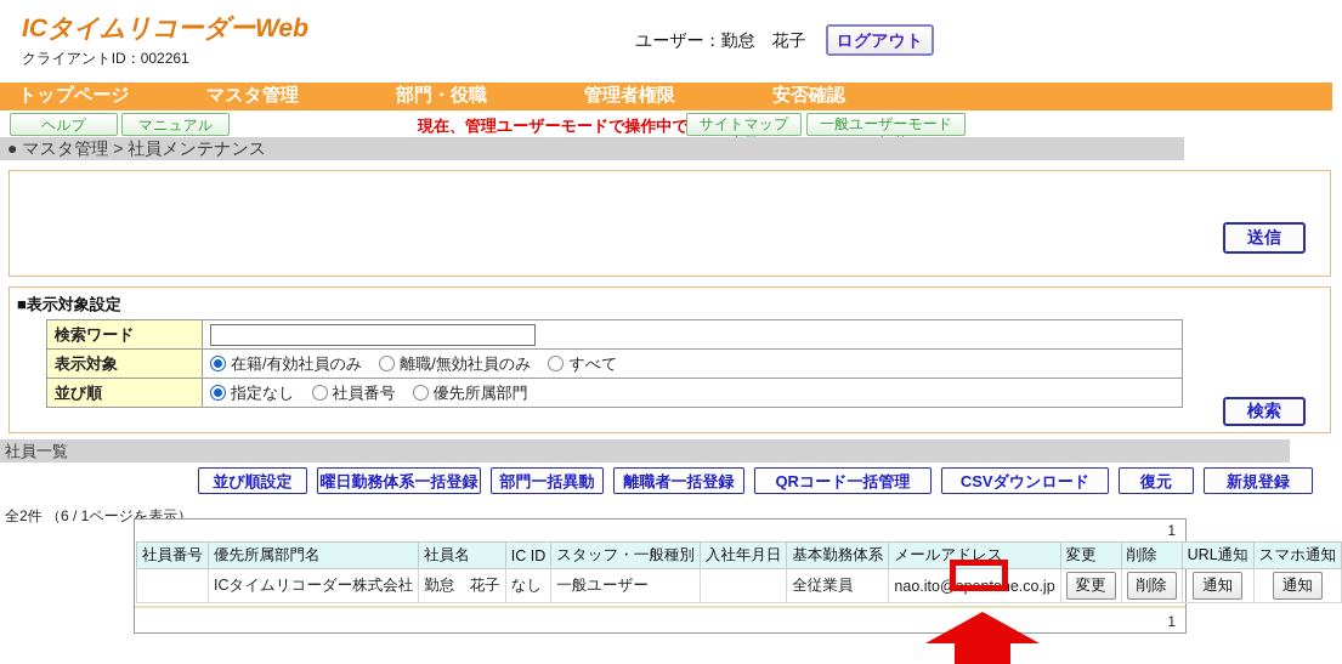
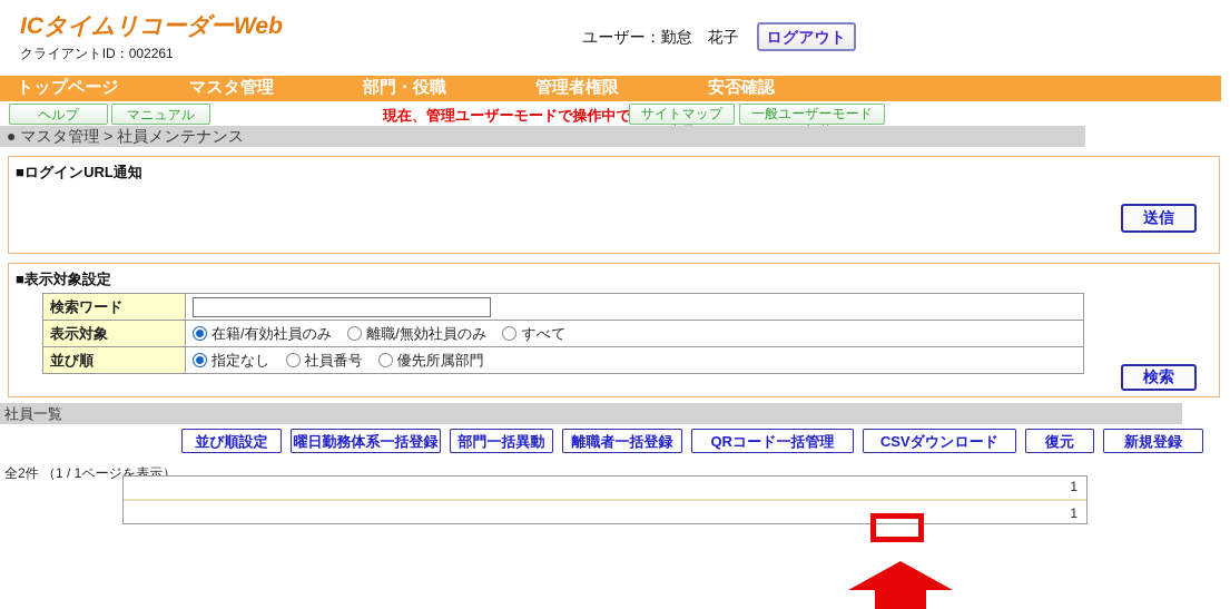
  ICタイムリコーダーWeb
  クライアントID：002261
  ユーザー：勤怠 花子
  ログアウト
  トップページ
  マスタ管理
  部門・役職
  管理者権限
  安否確認
  ヘルプ
  マニュアル
  現在、管理ユーザーモードで操作中で
  サイトマップ
  一般ユーザーモード
  ● マスタ管理 > 社員メンテナンス
+ ■ログインURL通知
  送信
  ■表示対象設定
  検索ワード
  表示対象	在籍/有効社員のみ 離職/無効社員のみ すべて
  並び順	指定なし 社員番号 優先所属部門
  検索
  社員一覧
  並び順設定
  曜日勤務体系一括登録
  部門一括異動
  離職者一括登録
  QRコード一括管理
  CSVダウンロード
  復元
  新規登録
- 全2件 （6 / 1ページを表示）
+ 全2件 （1 / 1ページを表示）
  1
- 社員番号	優先所属部門名	社員名	IC ID	スタッフ・一般種別	入社年月日	基本勤務体系	メールアドレス	変更	削除	URL通知	スマホ通知
- 	ICタイムリコーダー株式会社	勤怠 花子	なし	一般ユーザー		全従業員	nao.ito@opentone.co.jp	変更	削除	通知	通知
  1
